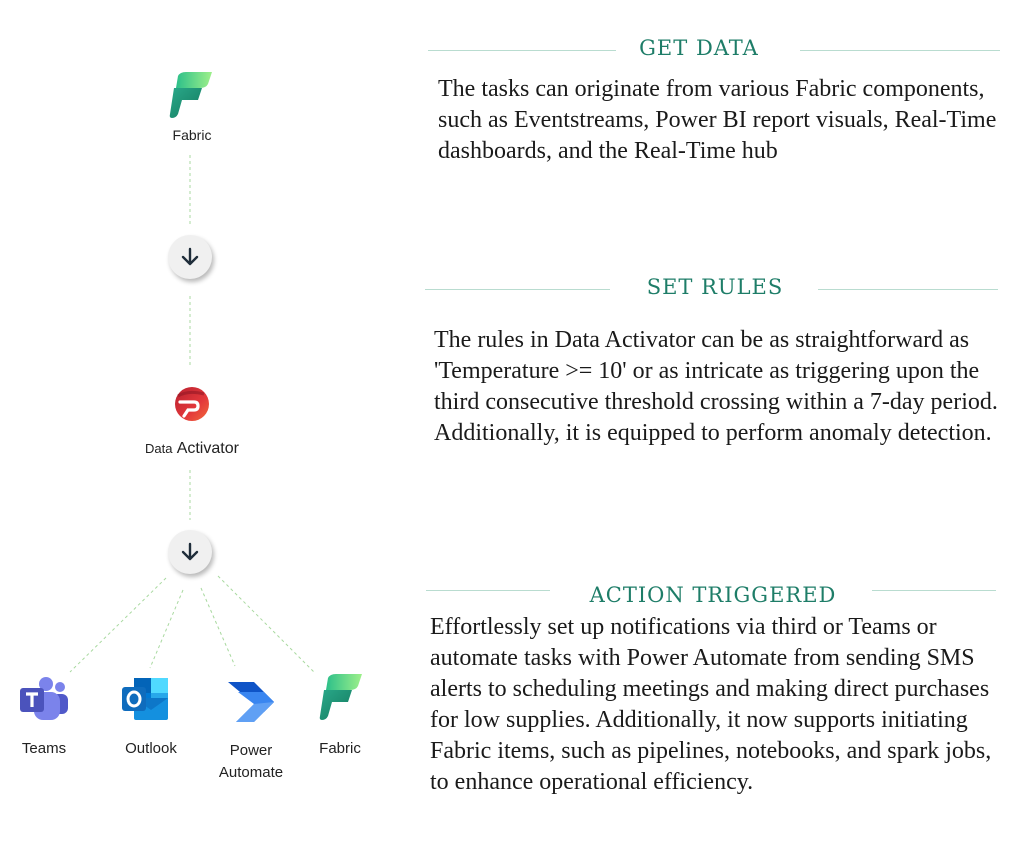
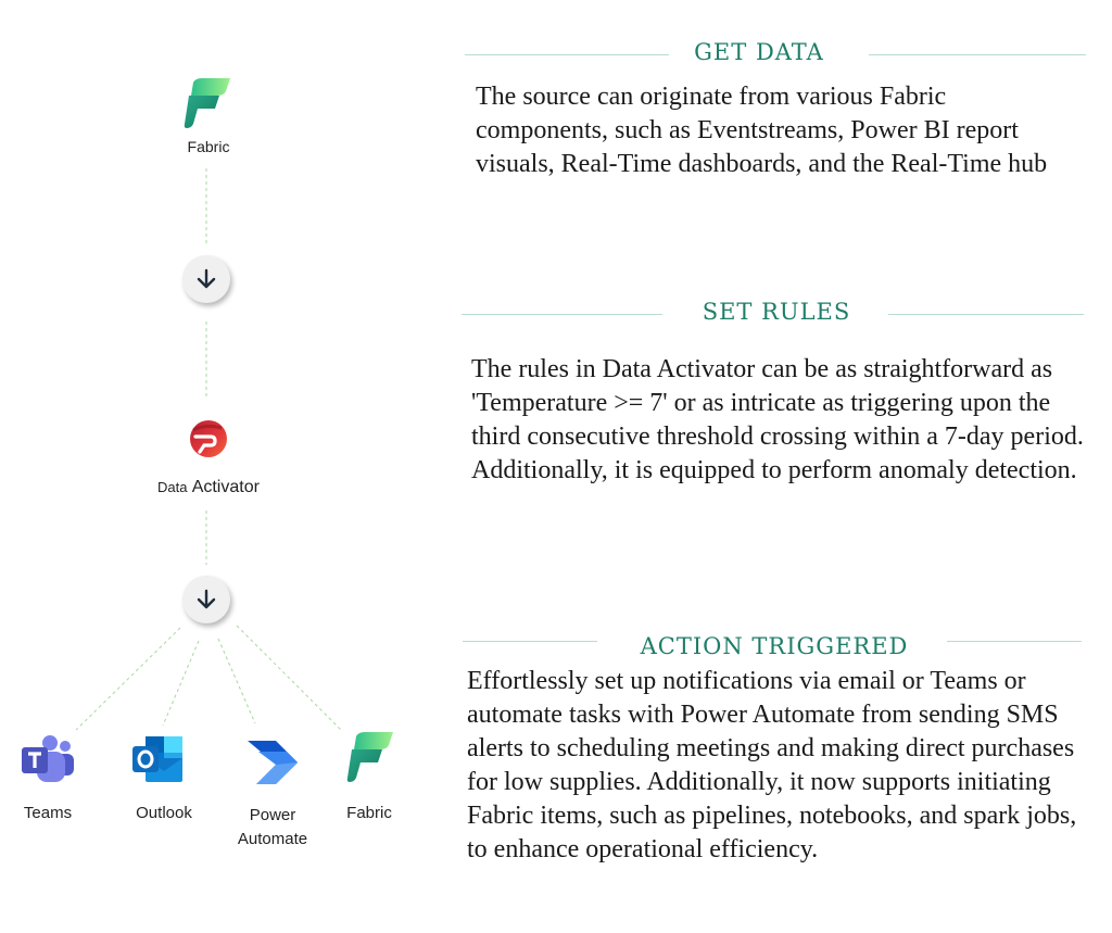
  Fabric
  Data Activator
  Teams
  Outlook
  Power
  Automate
  Fabric
  GET DATA
- The tasks can originate from various Fabric components, such as Eventstreams, Power BI report visuals, Real-Time dashboards, and the Real-Time hub
+ The source can originate from various Fabric components, such as Eventstreams, Power BI report visuals, Real-Time dashboards, and the Real-Time hub
  SET RULES
- The rules in Data Activator can be as straightforward as 'Temperature >= 10' or as intricate as triggering upon the third consecutive threshold crossing within a 7-day period. Additionally, it is equipped to perform anomaly detection.
+ The rules in Data Activator can be as straightforward as 'Temperature >= 7' or as intricate as triggering upon the third consecutive threshold crossing within a 7-day period. Additionally, it is equipped to perform anomaly detection.
  ACTION TRIGGERED
- Effortlessly set up notifications via third or Teams or automate tasks with Power Automate from sending SMS alerts to scheduling meetings and making direct purchases for low supplies. Additionally, it now supports initiating Fabric items, such as pipelines, notebooks, and spark jobs, to enhance operational efficiency.
+ Effortlessly set up notifications via email or Teams or automate tasks with Power Automate from sending SMS alerts to scheduling meetings and making direct purchases for low supplies. Additionally, it now supports initiating Fabric items, such as pipelines, notebooks, and spark jobs, to enhance operational efficiency.
